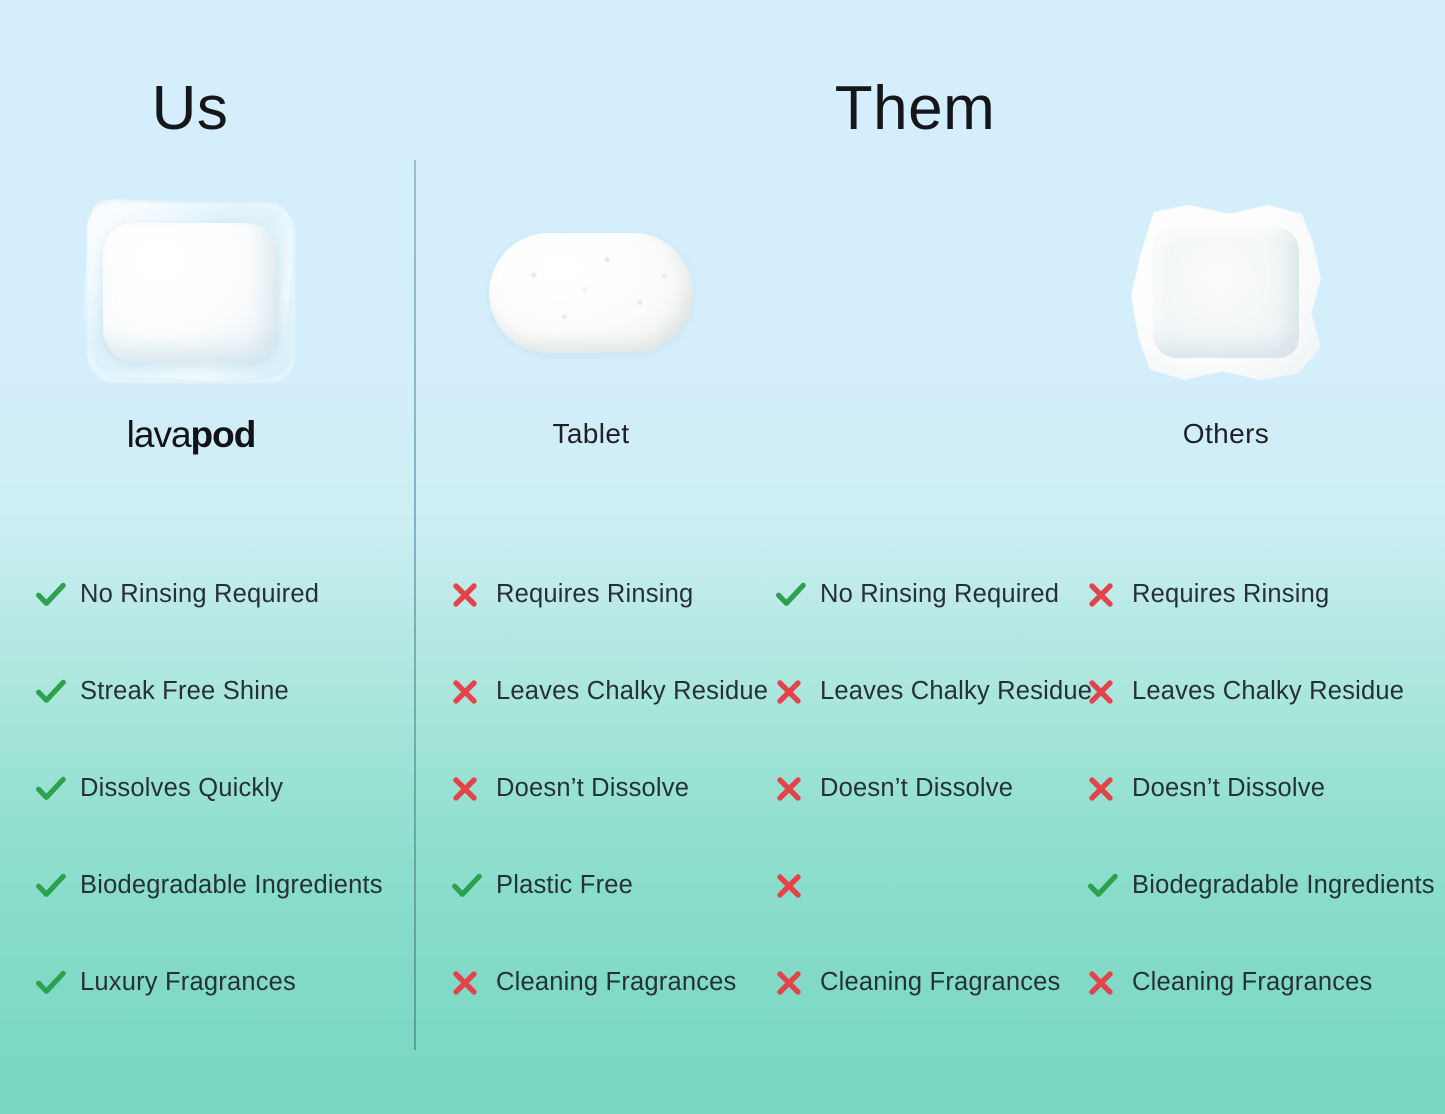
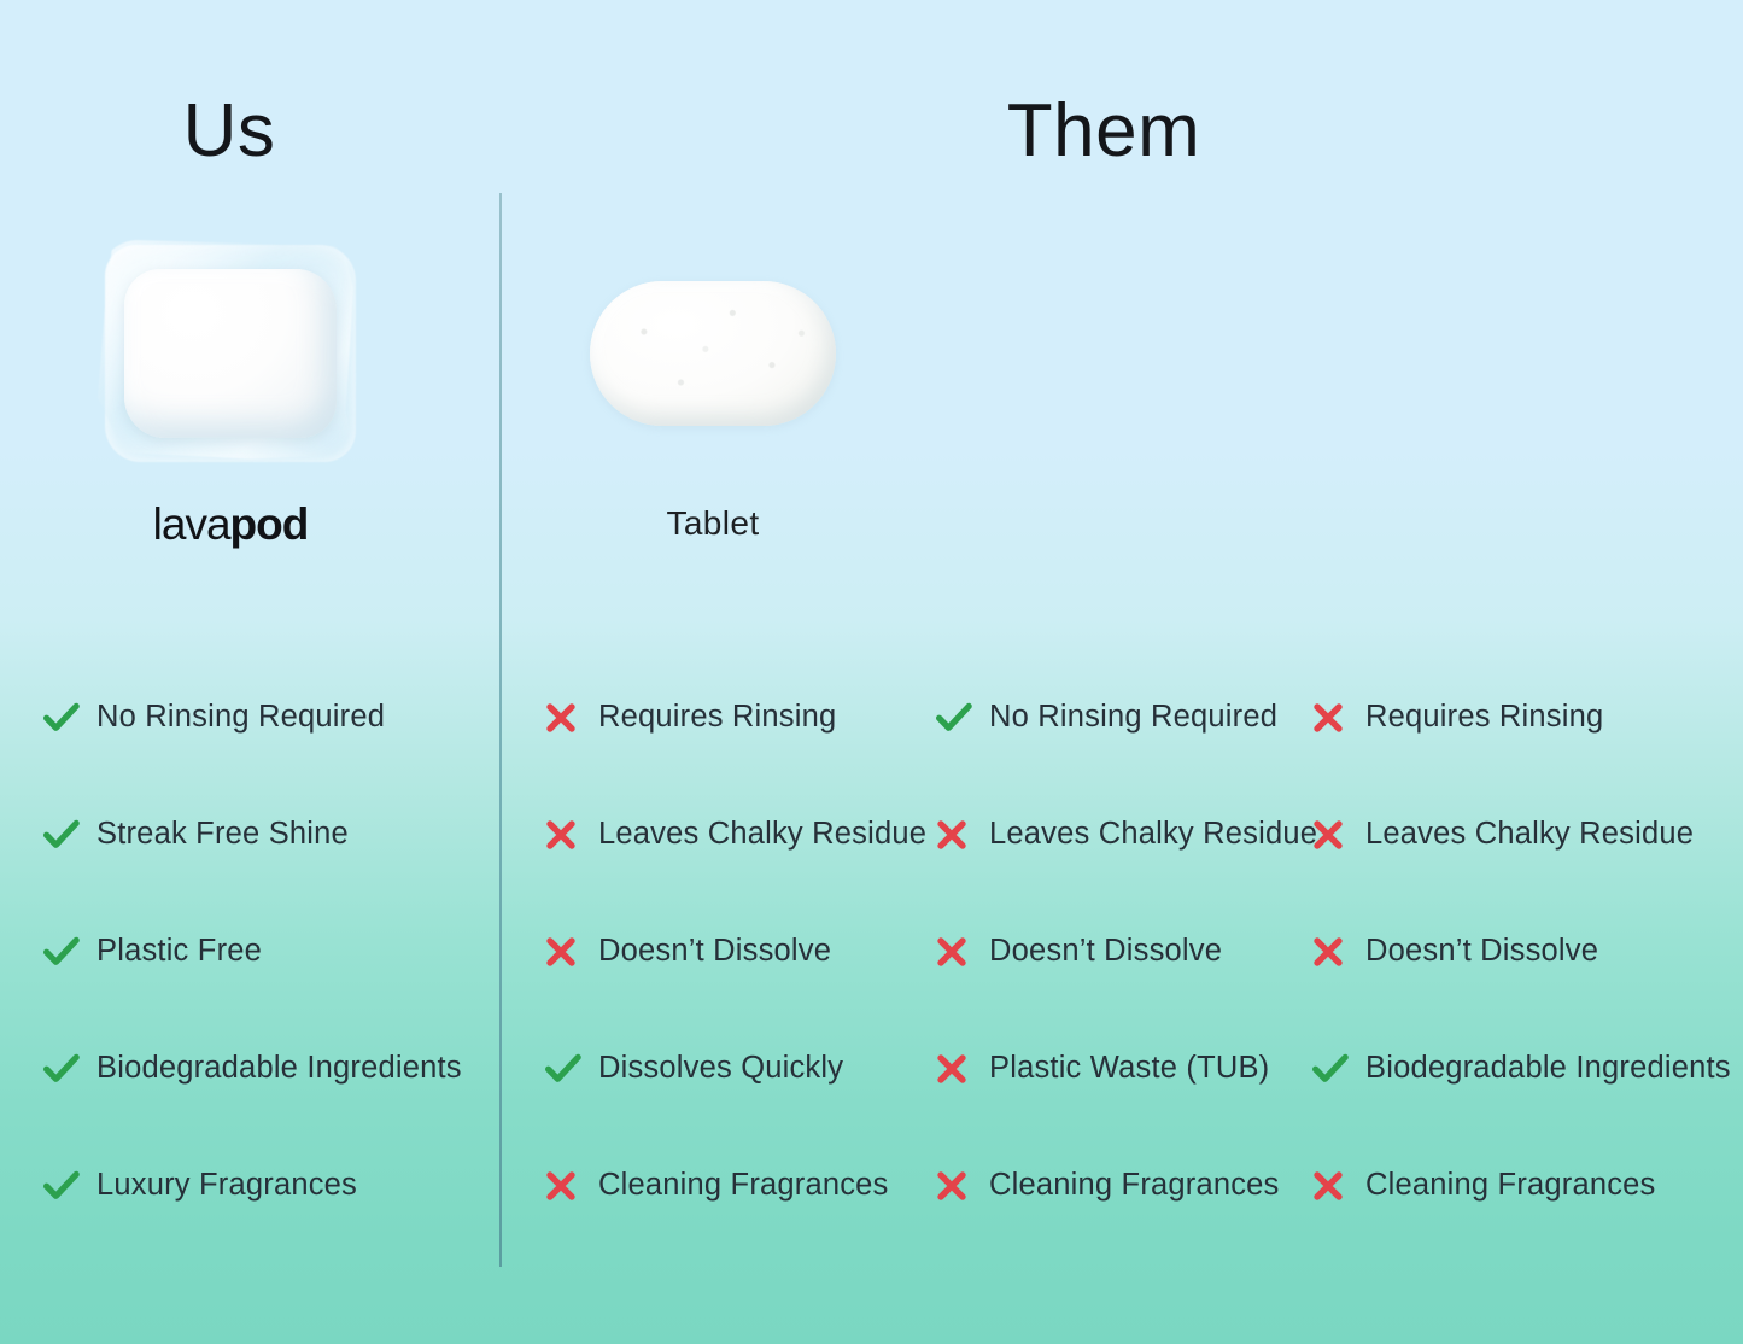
  Us
  Them
  lavapod
  Tablet
- Others
  No Rinsing Required
  Streak Free Shine
- Dissolves Quickly
+ Plastic Free
  Biodegradable Ingredients
  Luxury Fragrances
  Requires Rinsing
  Leaves Chalky Residue
  Doesn’t Dissolve
- Plastic Free
+ Dissolves Quickly
  Cleaning Fragrances
  No Rinsing Required
  Leaves Chalky Residue
  Doesn’t Dissolve
+ Plastic Waste (TUB)
  Cleaning Fragrances
  Requires Rinsing
  Leaves Chalky Residue
  Doesn’t Dissolve
  Biodegradable Ingredients
  Cleaning Fragrances
